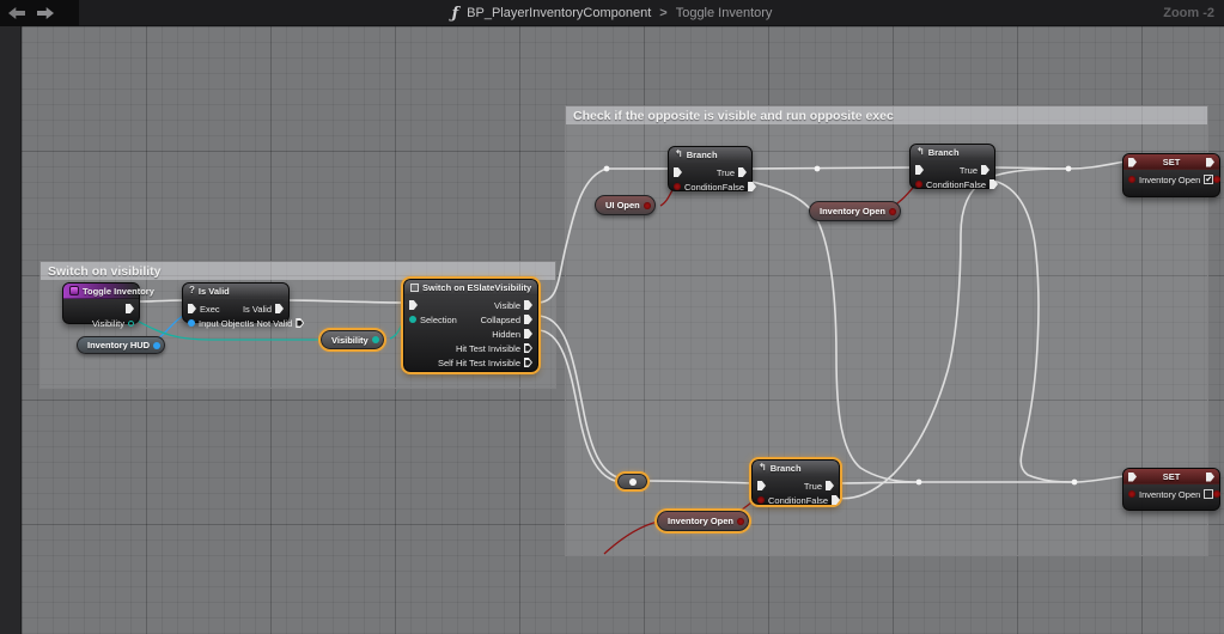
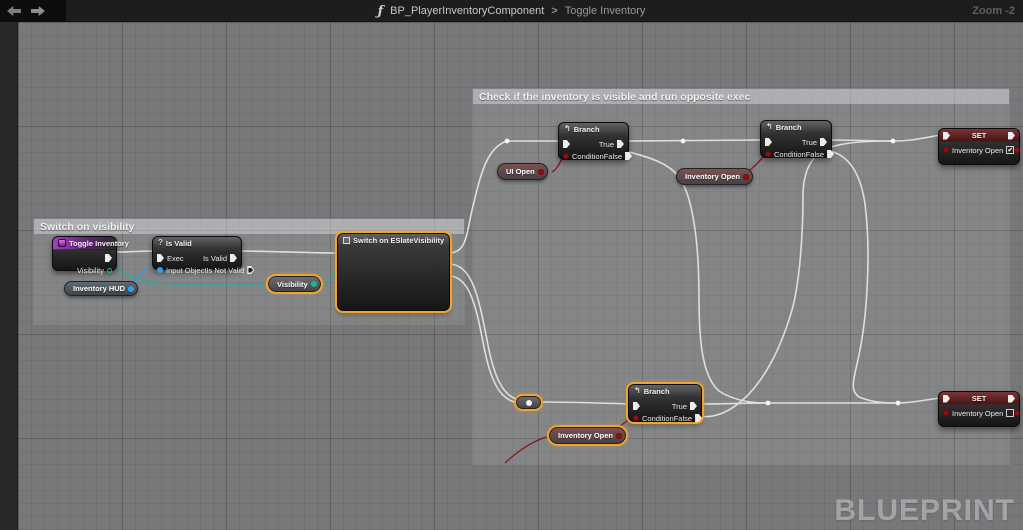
  ƒ
  BP_PlayerInventoryComponent
  >
  Toggle Inventory
  Zoom -2
  Switch on visibility
- Check if the opposite is visible and run opposite exec
+ Check if the inventory is visible and run opposite exec
  Toggle Inventory
  Visibility
  ?
  Is Valid
  Exec
  Is Valid
  Input Object
  Is Not Valid
  Switch on ESlateVisibility
- Visible
- Selection
- Collapsed
- Hidden
- Hit Test Invisible
- Self Hit Test Invisible
  ↰
  Branch
  True
  Condition
  False
  ↰
  Branch
  True
  Condition
  False
  ↰
  Branch
  True
  Condition
  False
  SET
  Inventory Open
  SET
  Inventory Open
  Inventory HUD
  Visibility
  UI Open
  Inventory Open
  Inventory Open
+ BLUEPRINT
